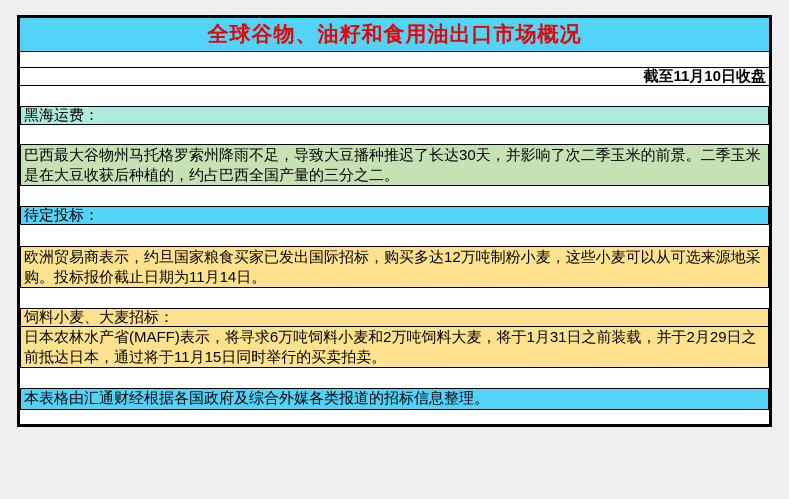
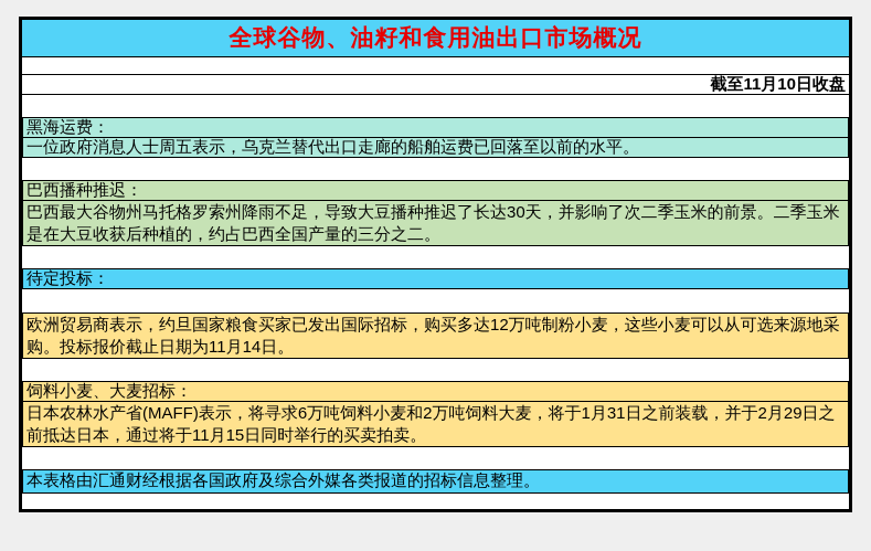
  全球谷物、油籽和食用油出口市场概况
  截至11月10日收盘
  黑海运费：
+ 一位政府消息人士周五表示，乌克兰替代出口走廊的船舶运费已回落至以前的水平。
+ 巴西播种推迟：
  巴西最大谷物州马托格罗索州降雨不足，导致大豆播种推迟了长达30天，并影响了次二季玉米的前景。二季玉米是在大豆收获后种植的，约占巴西全国产量的三分之二。
  待定投标：
  欧洲贸易商表示，约旦国家粮食买家已发出国际招标，购买多达12万吨制粉小麦，这些小麦可以从可选来源地采购。投标报价截止日期为11月14日。
  饲料小麦、大麦招标：
  日本农林水产省(MAFF)表示，将寻求6万吨饲料小麦和2万吨饲料大麦，将于1月31日之前装载，并于2月29日之前抵达日本，通过将于11月15日同时举行的买卖拍卖。
  本表格由汇通财经根据各国政府及综合外媒各类报道的招标信息整理。
